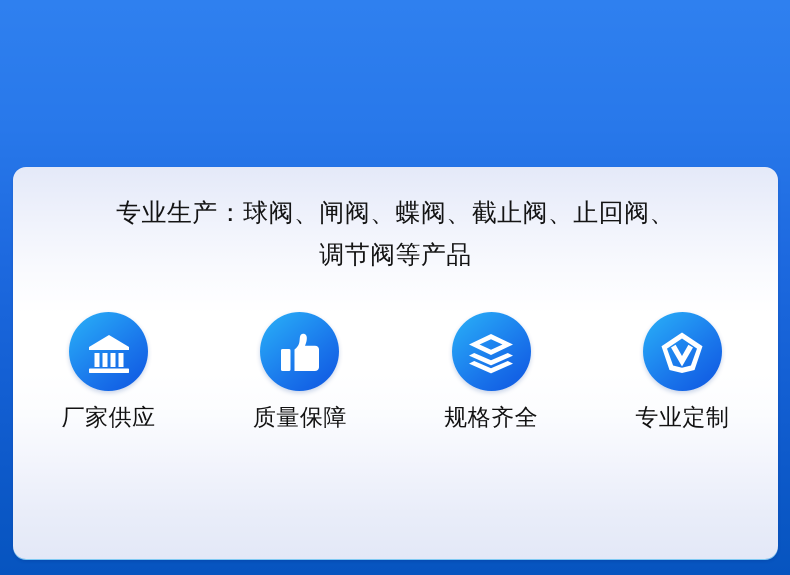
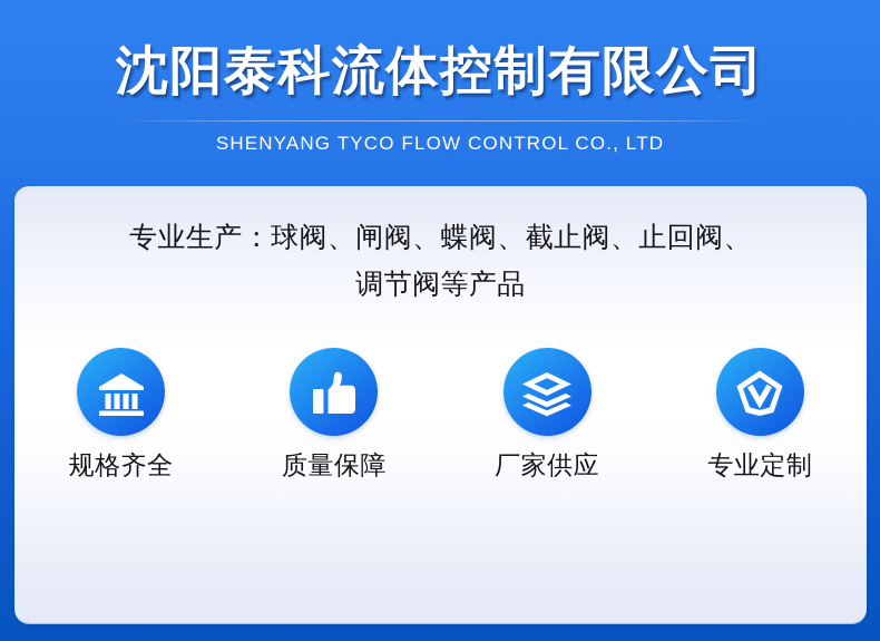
+ 沈阳泰科流体控制有限公司
+ SHENYANG TYCO FLOW CONTROL CO., LTD
  专业生产：球阀、闸阀、蝶阀、截止阀、止回阀、
  调节阀等产品
- 厂家供应
+ 规格齐全
  质量保障
- 规格齐全
+ 厂家供应
  专业定制
